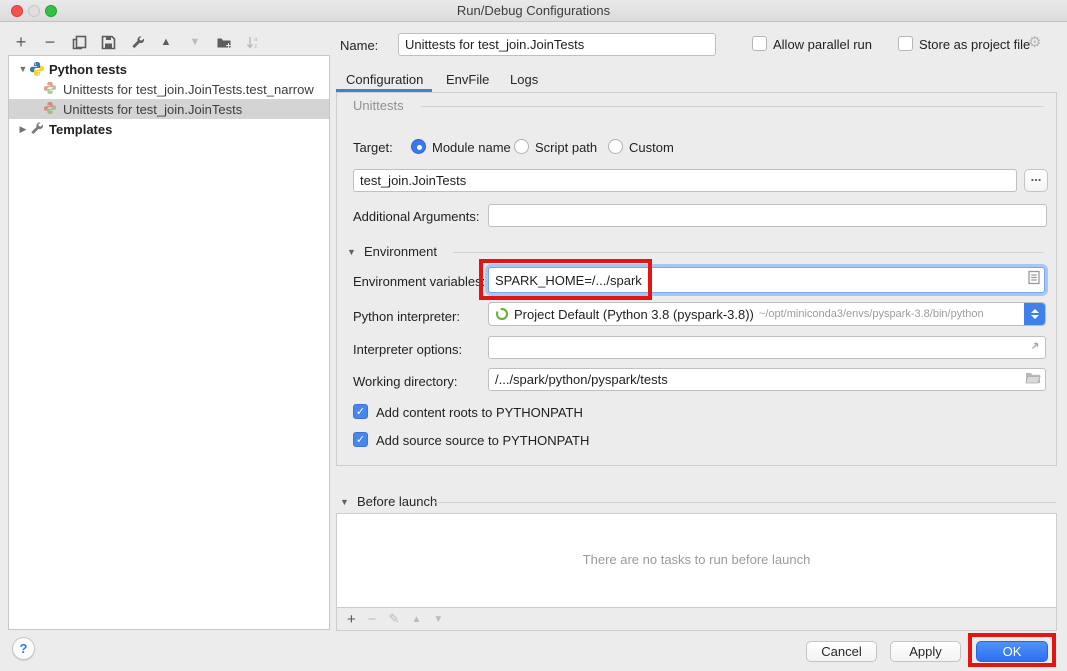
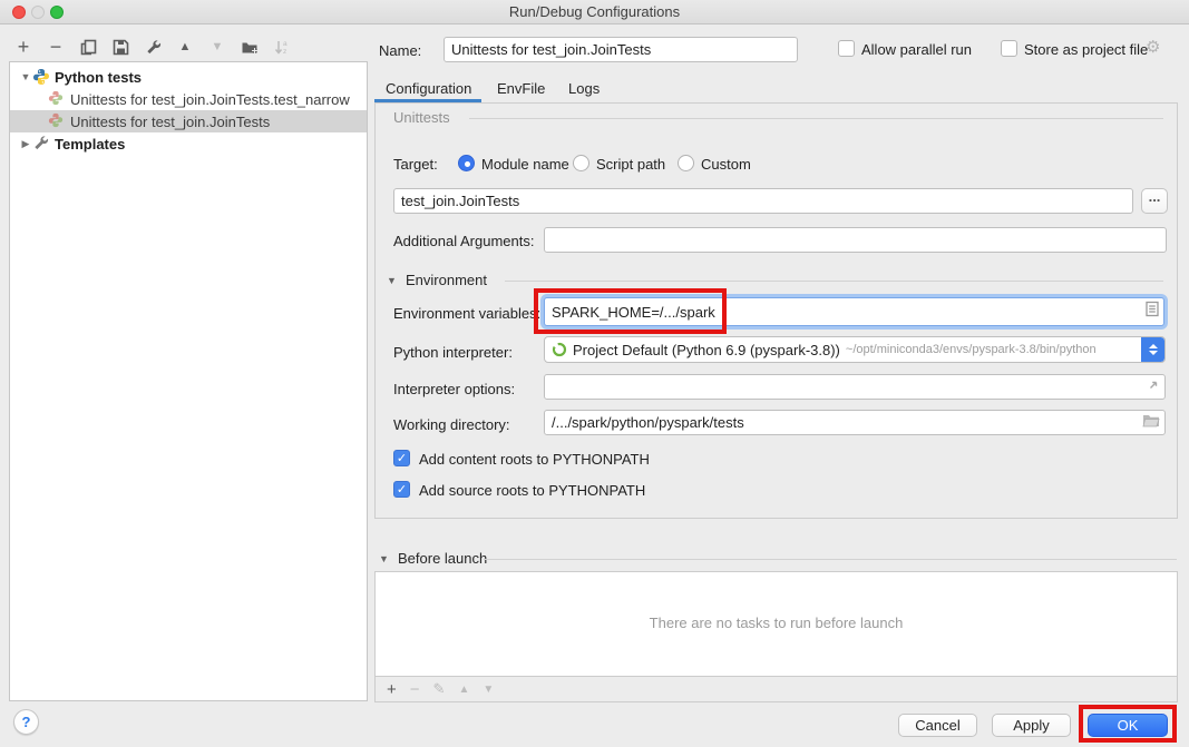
  Run/Debug Configurations
  +
  −
  ▲
  ▼
  ▼
  Python tests
  Unittests for test_join.JoinTests.test_narrow
  Unittests for test_join.JoinTests
  ▶
  Templates
  Name:
  Unittests for test_join.JoinTests
  Allow parallel run
  Store as project file
  ⚙
  Configuration
  EnvFile
  Logs
  Unittests
  Target:
  Module name
  Script path
  Custom
  test_join.JoinTests
  ...
  Additional Arguments:
  ▼
  Environment
  Environment variables:
  SPARK_HOME=/.../spark
  Python interpreter:
- Project Default (Python 3.8 (pyspark-3.8))
+ Project Default (Python 6.9 (pyspark-3.8))
  ~/opt/miniconda3/envs/pyspark-3.8/bin/python
  Interpreter options:
  Working directory:
  /.../spark/python/pyspark/tests
  ✓
  Add content roots to PYTHONPATH
  ✓
- Add source source to PYTHONPATH
+ Add source roots to PYTHONPATH
  ▼
  Before launc
  There are no tasks to run before launch
  +
  −
  ✎
  ▲
  ▼
  ?
  Cancel
  Apply
  OK
